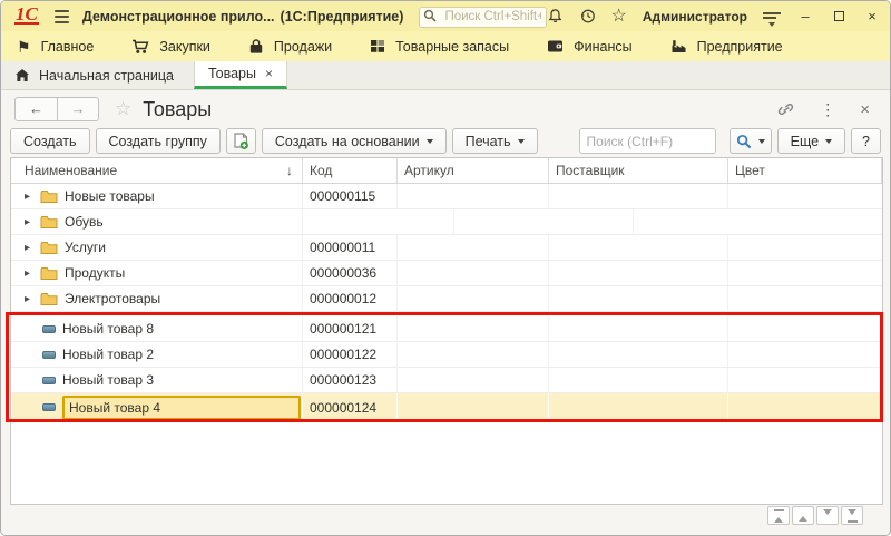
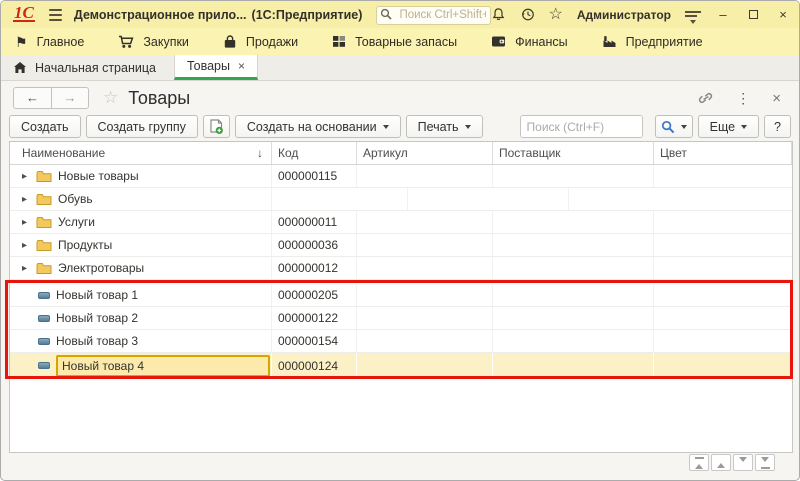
  1С
  Демонстрационное прило...
  (1С:Предприятие)
  Поиск Ctrl+Shift
  ☆
  Администратор
  –
  ×
  ⚑
  Главное
  Закупки
  Продажи
  Товарные запасы
  Финансы
  Предприятие
  Начальная страница
  Товары
  ×
  ←
  →
  ☆
  Товары
  ⋮
  ×
  Создать
  Создать группу
  Создать на основании
  Печать
  Поиск (Ctrl+F)
  Еще
  ?
  Наименование
  ↓
  Код
  Артикул
  Поставщик
  Цвет
  ▸
  Новые товары
  000000115
  ▸
  Обувь
  ▸
  Услуги
  000000011
  ▸
  Продукты
  000000036
  ▸
  Электротовары
  000000012
- Новый товар 8
+ Новый товар 1
- 000000121
+ 000000205
  Новый товар 2
  000000122
  Новый товар 3
- 000000123
+ 000000154
  Новый товар 4
  000000124
